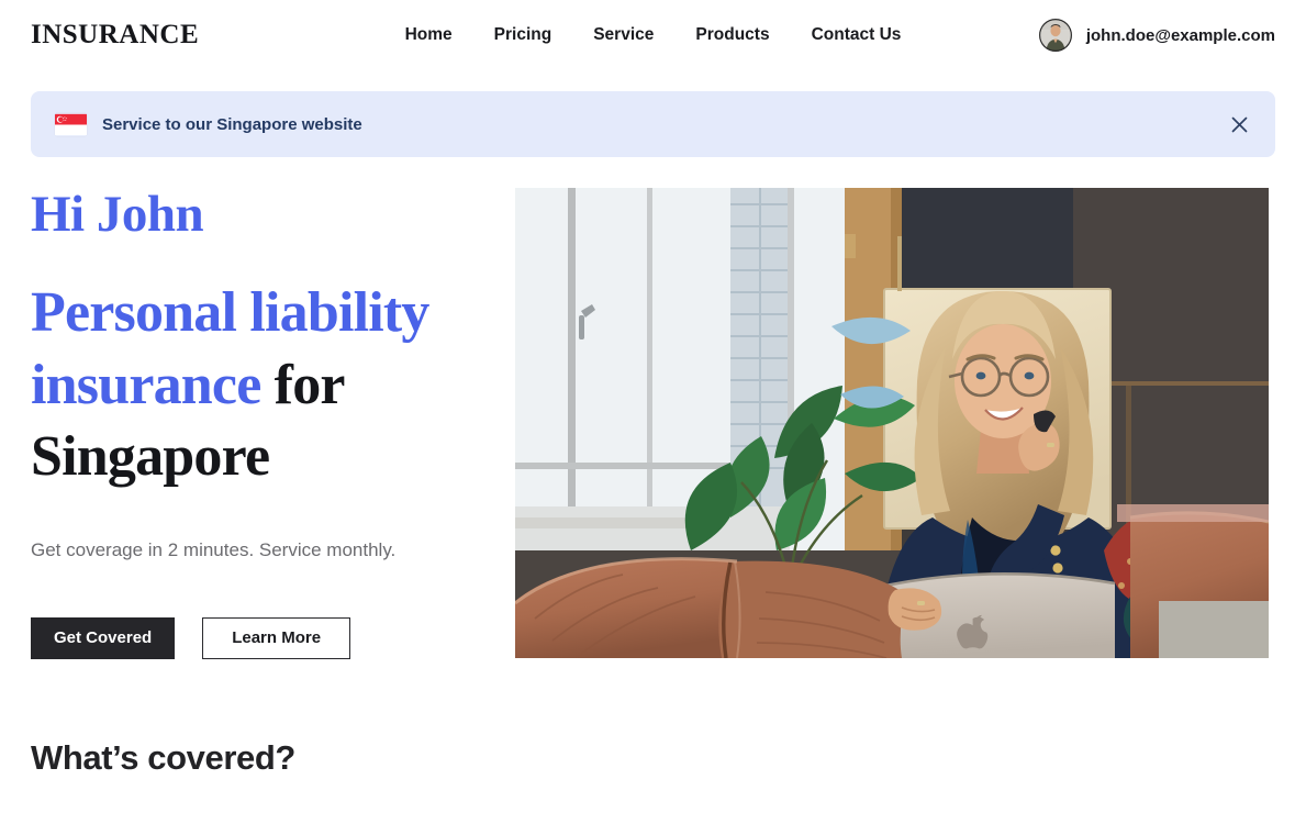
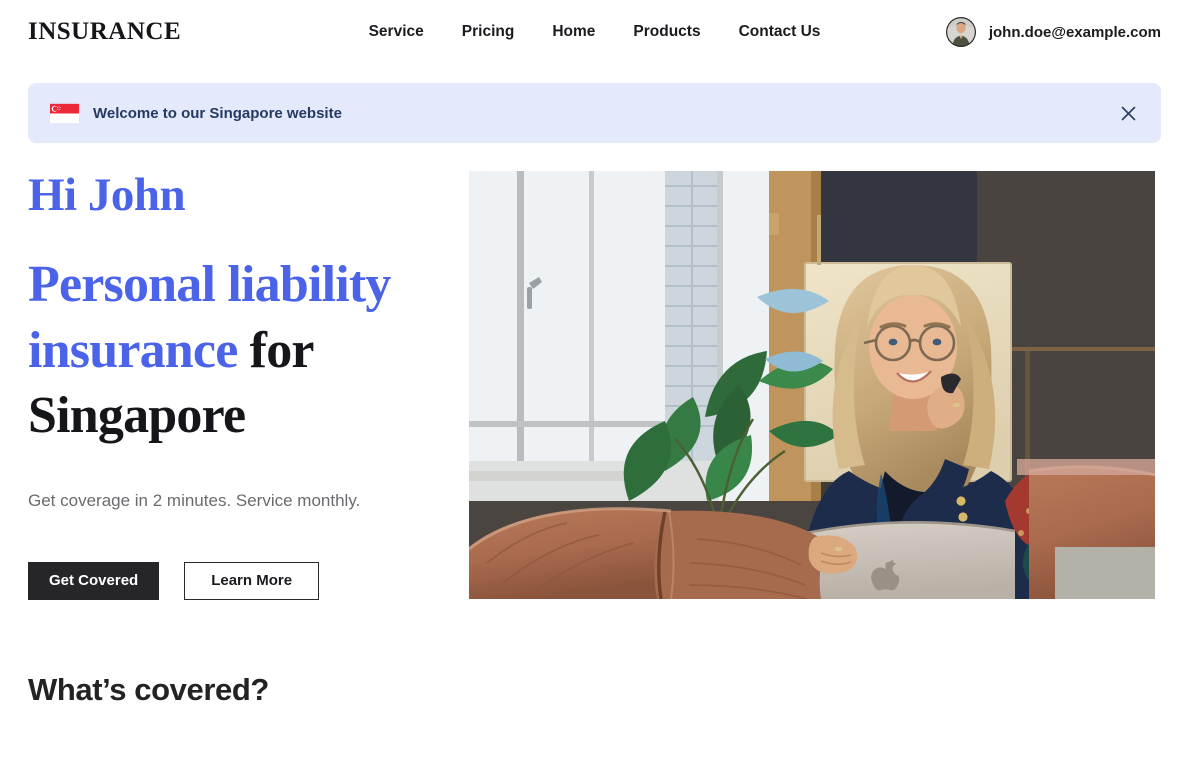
  INSURANCE
- Home
+ Service
  Pricing
- Service
+ Home
  Products
  Contact Us
  john.doe@example.com
- Service to our Singapore website
+ Welcome to our Singapore website
  Hi John
  Personal liability insurance for Singapore
  Get coverage in 2 minutes. Service monthly.
  Get Covered
  Learn More
  What’s covered?
